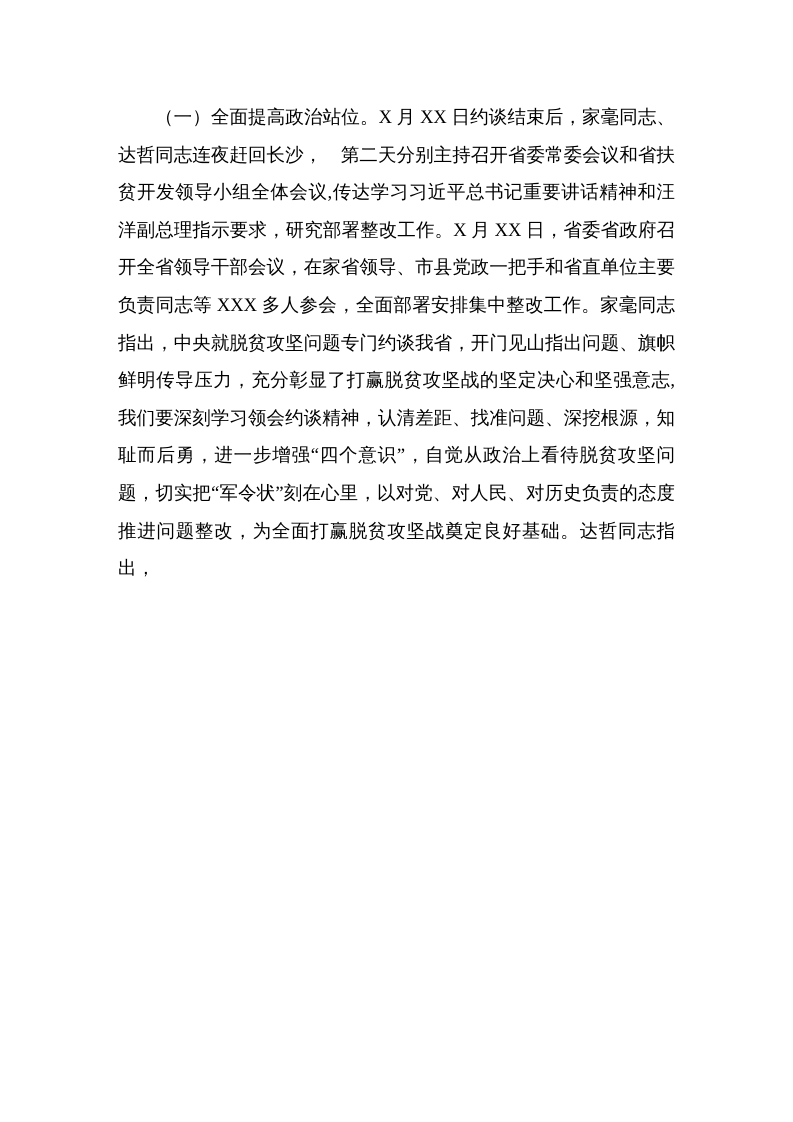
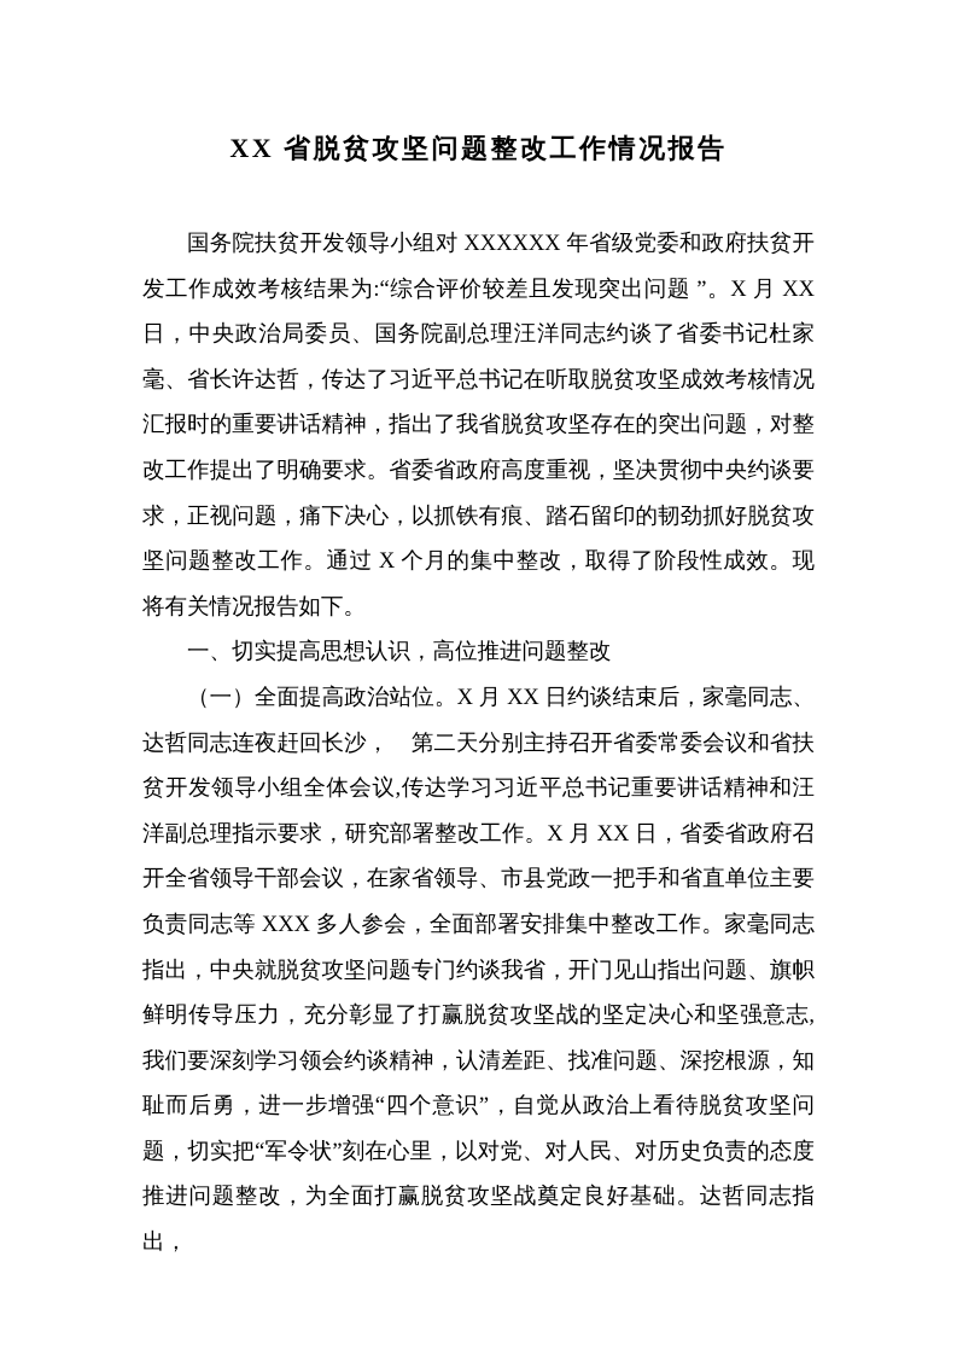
+ XX 省脱贫攻坚问题整改工作情况报告
+ 国务院扶贫开发领导小组对 XXXXXX 年省级党委和政府扶贫开发工作成效考核结果为:“综合评价较差且发现突出问题 ”。X 月 XX 日，中央政治局委员、国务院副总理汪洋同志约谈了省委书记杜家毫、省长许达哲，传达了习近平总书记在听取脱贫攻坚成效考核情况汇报时的重要讲话精神，指出了我省脱贫攻坚存在的突出问题，对整改工作提出了明确要求。省委省政府高度重视，坚决贯彻中央约谈要求，正视问题，痛下决心，以抓铁有痕、踏石留印的韧劲抓好脱贫攻坚问题整改工作。通过 X 个月的集中整改，取得了阶段性成效。现将有关情况报告如下。
+ 一、切实提高思想认识，高位推进问题整改
  （一）全面提高政治站位。X 月 XX 日约谈结束后，家毫同志、达哲同志连夜赶回长沙， 第二天分别主持召开省委常委会议和省扶贫开发领导小组全体会议,传达学习习近平总书记重要讲话精神和汪洋副总理指示要求，研究部署整改工作。X 月 XX 日，省委省政府召开全省领导干部会议，在家省领导、市县党政一把手和省直单位主要负责同志等 XXX 多人参会，全面部署安排集中整改工作。家毫同志指出，中央就脱贫攻坚问题专门约谈我省，开门见山指出问题、旗帜鲜明传导压力，充分彰显了打赢脱贫攻坚战的坚定决心和坚强意志,我们要深刻学习领会约谈精神，认清差距、找准问题、深挖根源，知耻而后勇，进一步增强“四个意识”，自觉从政治上看待脱贫攻坚问题，切实把“军令状”刻在心里，以对党、对人民、对历史负责的态度推进问题整改，为全面打赢脱贫攻坚战奠定良好基础。达哲同志指出，
